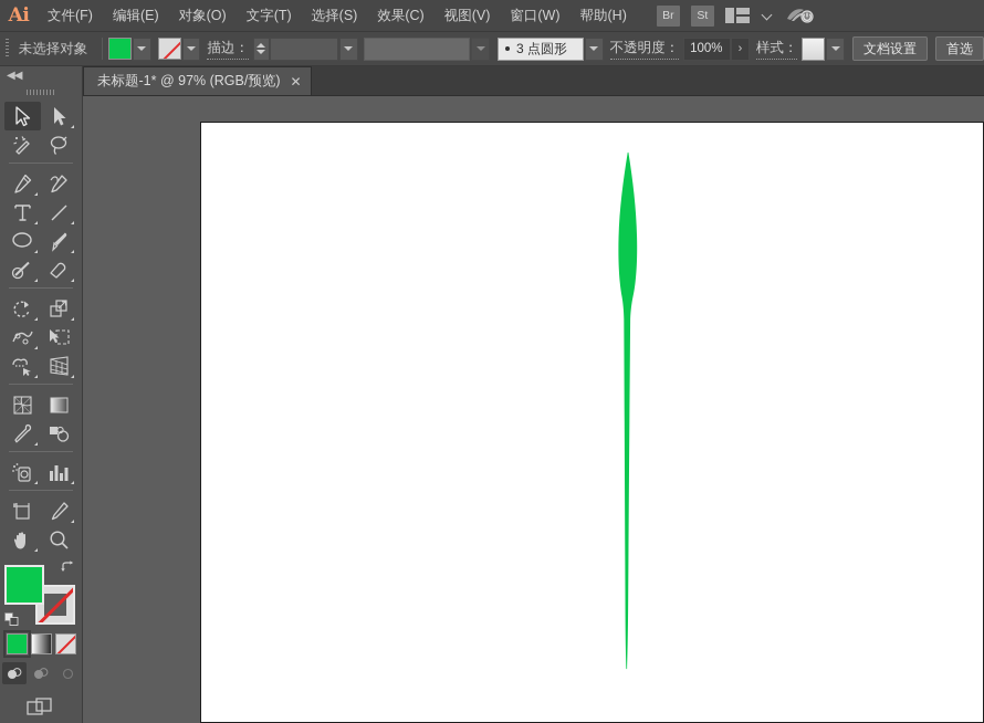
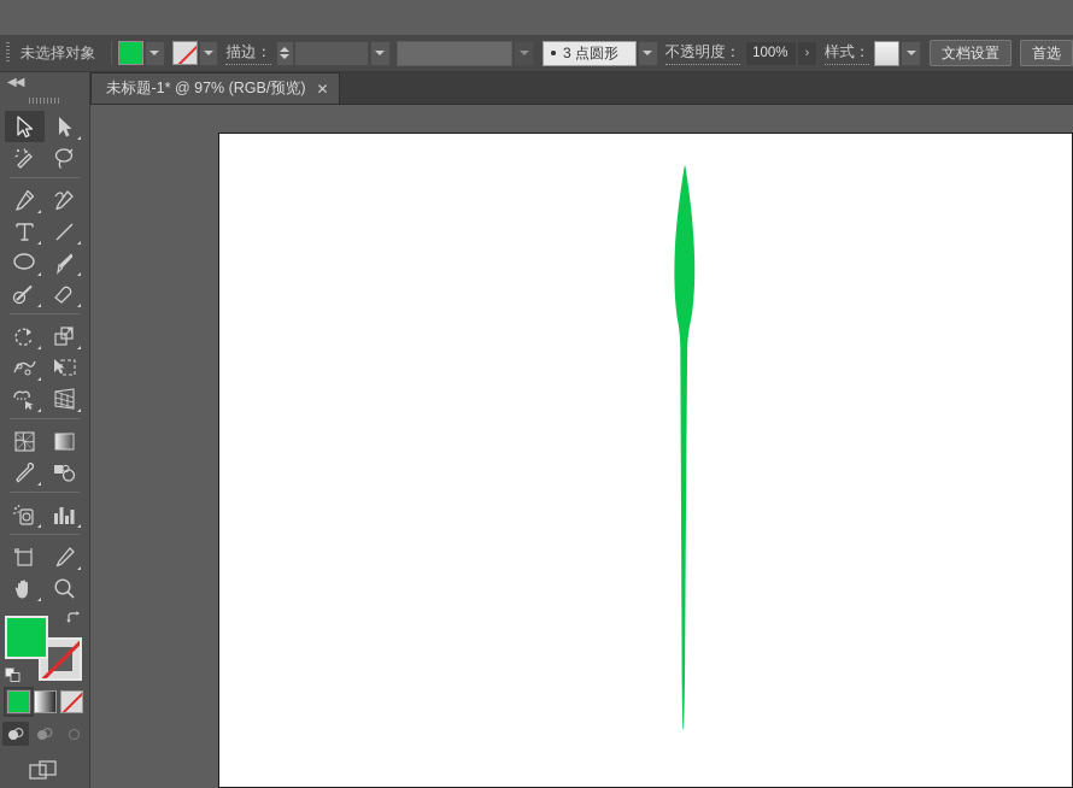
- Ai
- 文件(F)
- 编辑(E)
- 对象(O)
- 文字(T)
- 选择(S)
- 效果(C)
- 视图(V)
- 窗口(W)
- 帮助(H)
- Br
- St
  未选择对象
  描边：
  3 点圆形
  不透明度：
  100%
  ›
  样式：
  文档设置
  首选
  未标题-1* @ 97% (RGB/预览)
  ✕
  ◀◀
